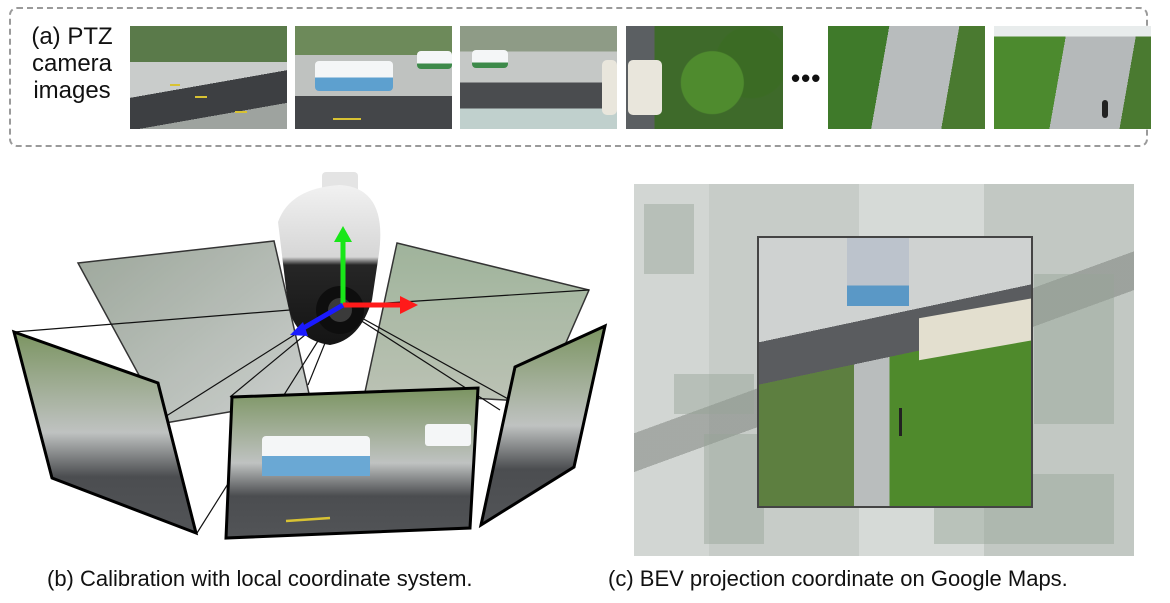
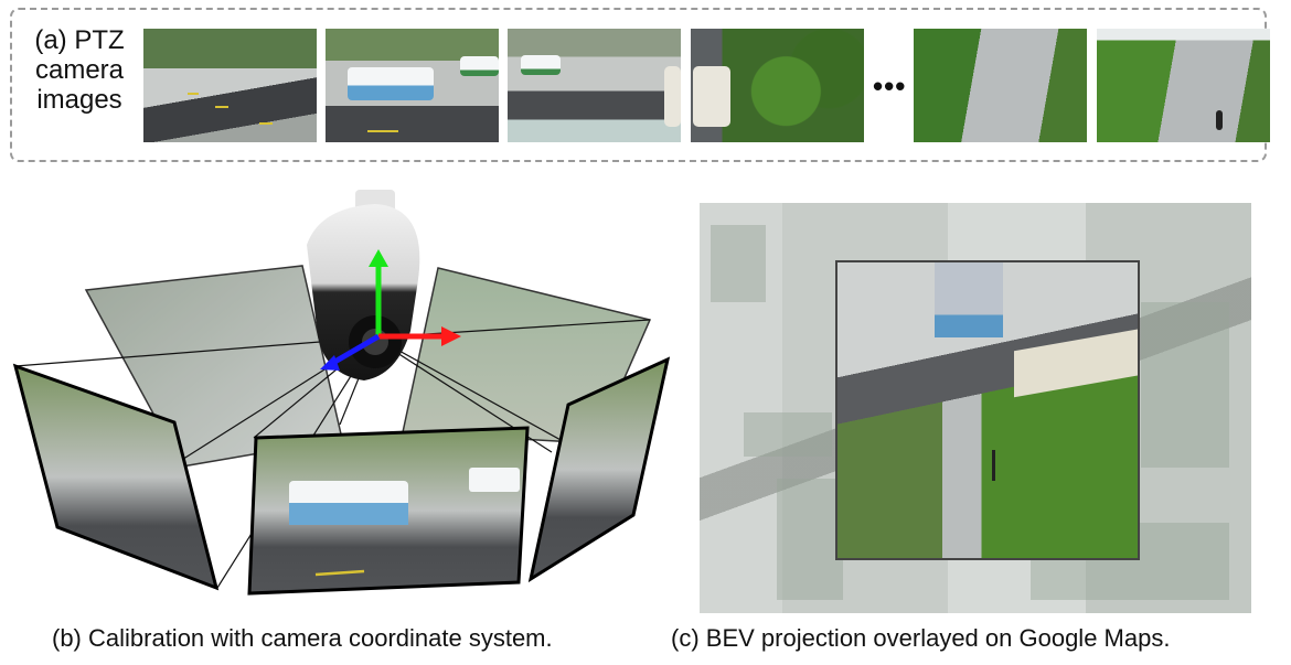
  (a) PTZ
  camera
  images
  •••
- (b) Calibration with local coordinate system.
+ (b) Calibration with camera coordinate system.
- (c) BEV projection coordinate on Google Maps.
+ (c) BEV projection overlayed on Google Maps.
